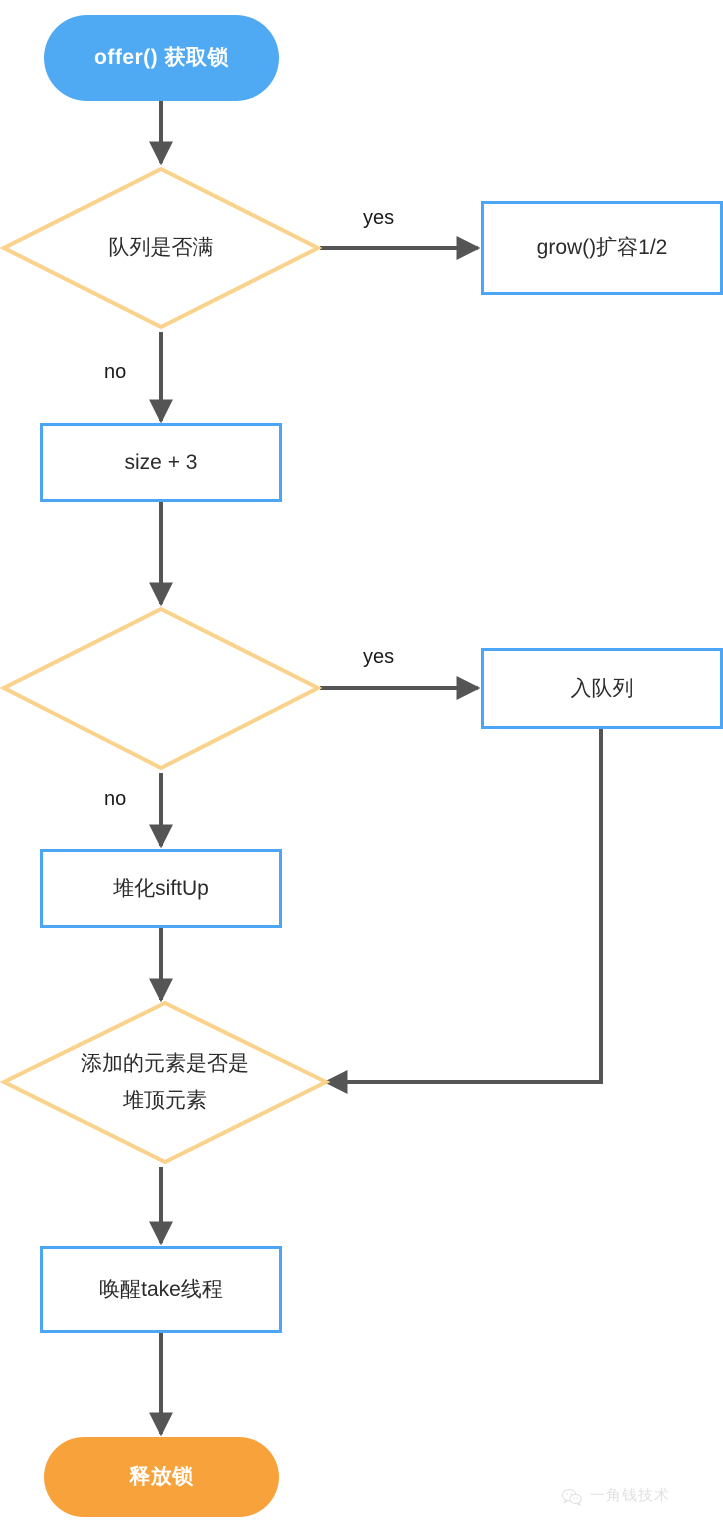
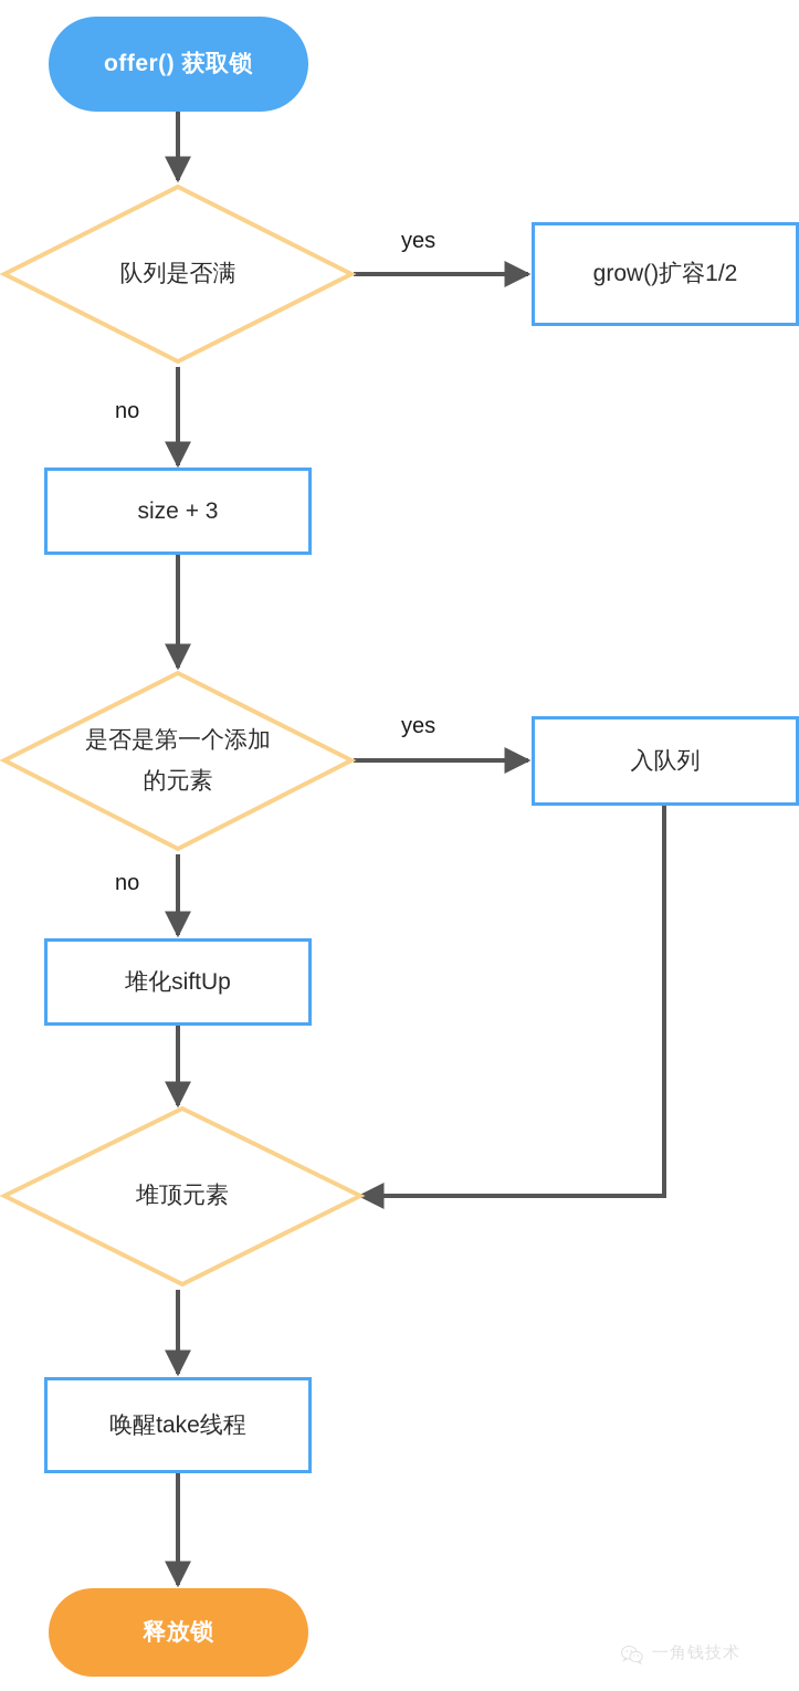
  offer() 获取锁
  队列是否满
  grow()扩容1/2
  size + 3
+ 是否是第一个添加
+ 的元素
  入队列
  堆化siftUp
- 添加的元素是否是
  堆顶元素
  唤醒take线程
  释放锁
  yes
  no
  yes
  no
  一角钱技术
